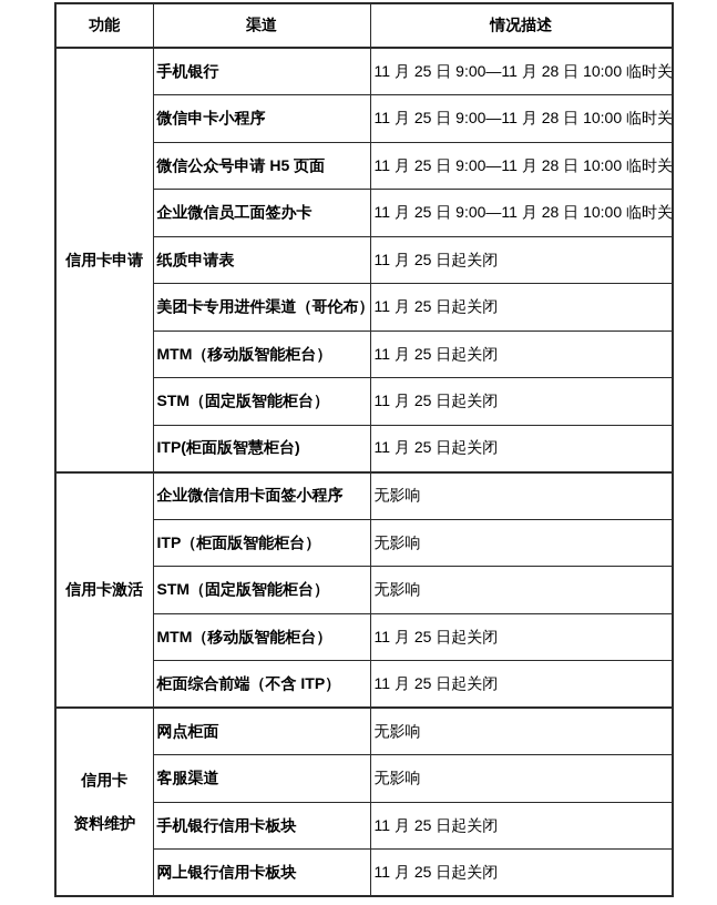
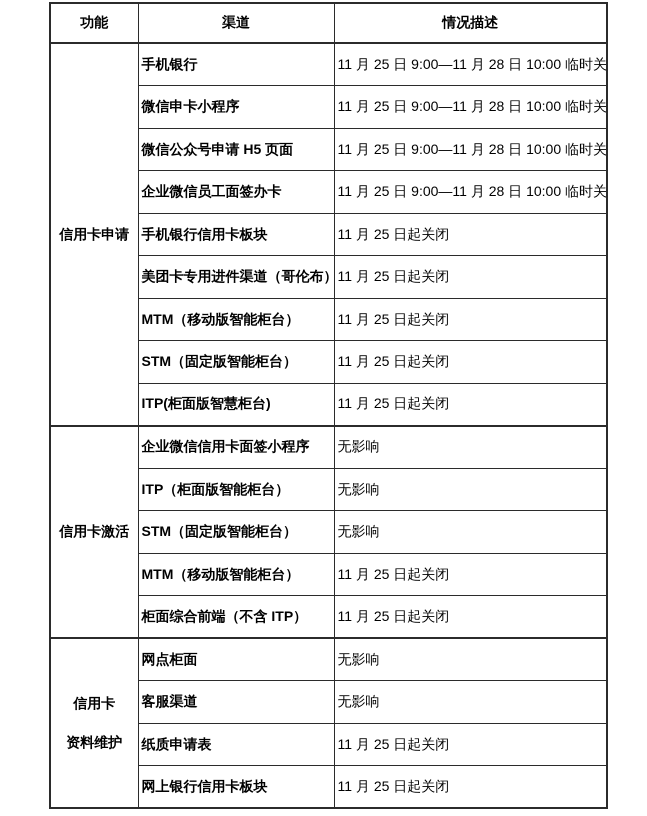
  功能	渠道	情况描述
  信用卡申请	手机银行	11 月 25 日 9:00—11 月 28 日 10:00 临时关
  微信申卡小程序	11 月 25 日 9:00—11 月 28 日 10:00 临时关
  微信公众号申请 H5 页面	11 月 25 日 9:00—11 月 28 日 10:00 临时关
  企业微信员工面签办卡	11 月 25 日 9:00—11 月 28 日 10:00 临时关
- 纸质申请表	11 月 25 日起关闭
+ 手机银行信用卡板块	11 月 25 日起关闭
  美团卡专用进件渠道（哥伦布）	11 月 25 日起关闭
  MTM（移动版智能柜台）	11 月 25 日起关闭
  STM（固定版智能柜台）	11 月 25 日起关闭
  ITP(柜面版智慧柜台)	11 月 25 日起关闭
  信用卡激活	企业微信信用卡面签小程序	无影响
  ITP（柜面版智能柜台）	无影响
  STM（固定版智能柜台）	无影响
  MTM（移动版智能柜台）	11 月 25 日起关闭
  柜面综合前端（不含 ITP）	11 月 25 日起关闭
  信用卡资料维护	网点柜面	无影响
  客服渠道	无影响
- 手机银行信用卡板块	11 月 25 日起关闭
+ 纸质申请表	11 月 25 日起关闭
  网上银行信用卡板块	11 月 25 日起关闭
